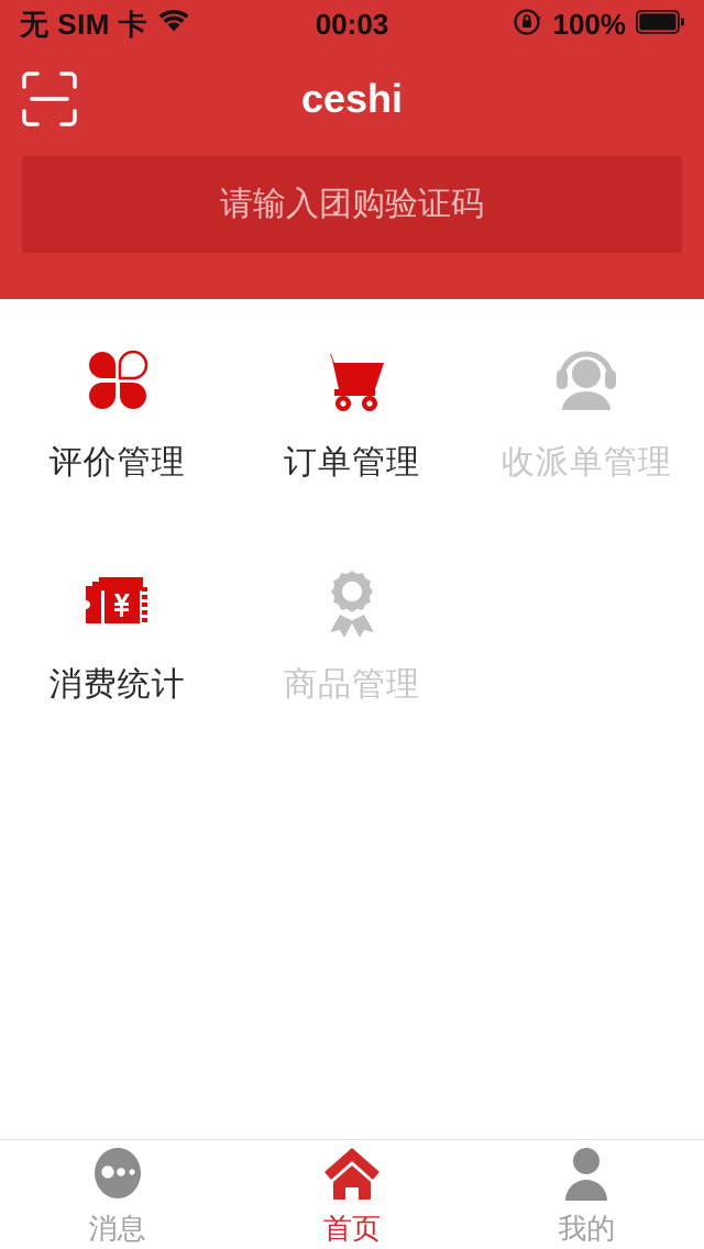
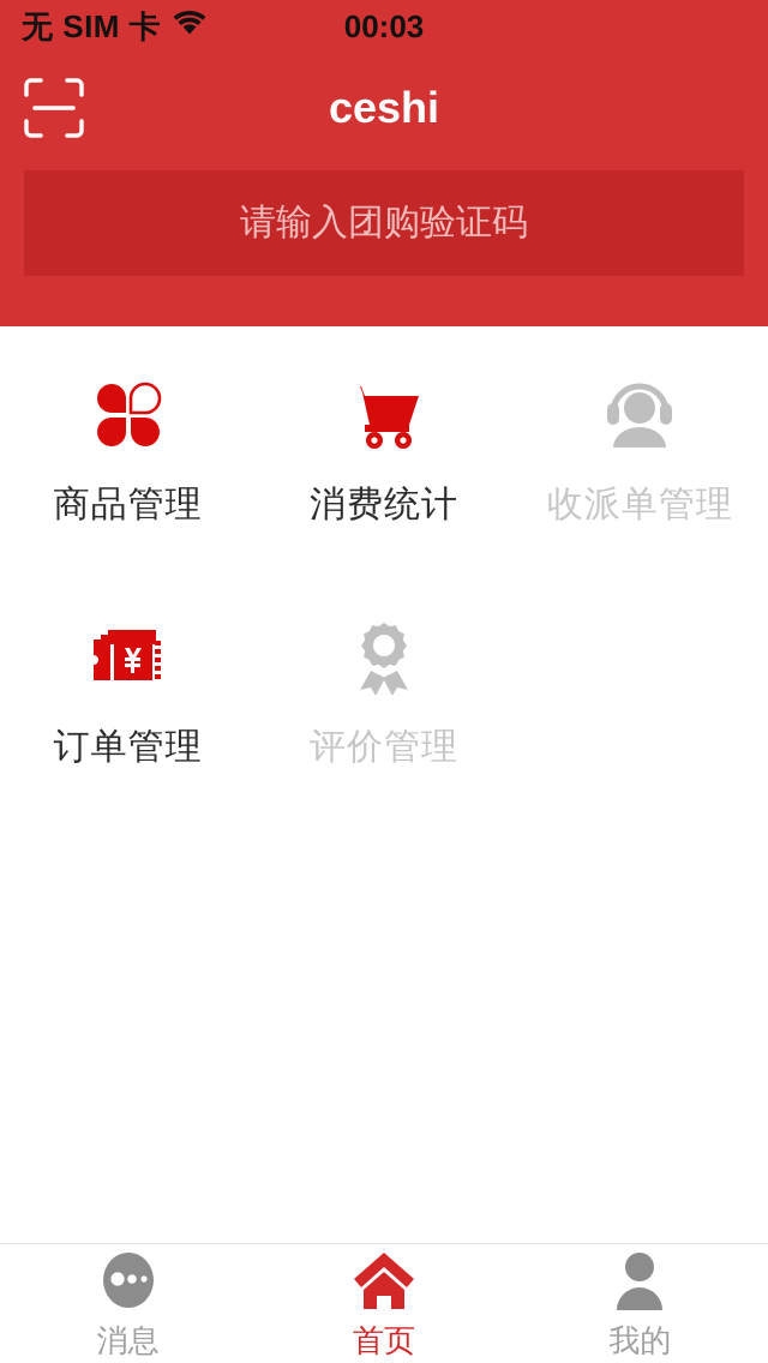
  无 SIM 卡
  00:03
- 100%
  ceshi
  请输入团购验证码
- 评价管理
+ 商品管理
- 订单管理
+ 消费统计
  收派单管理
- 消费统计
+ 订单管理
- 商品管理
+ 评价管理
  消息
  首页
  我的
